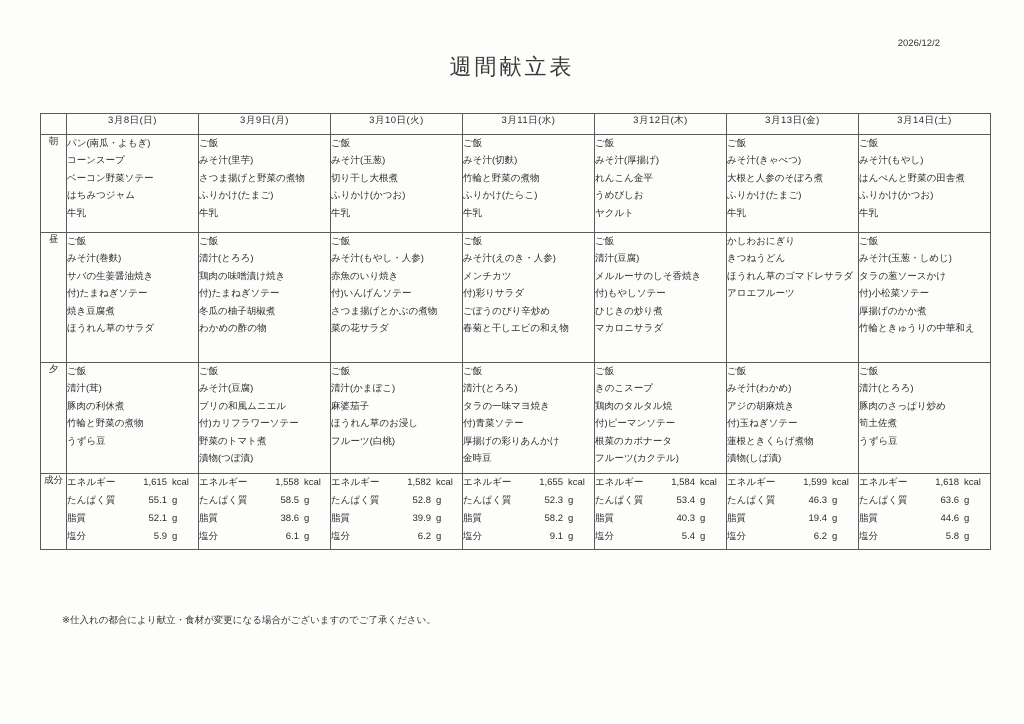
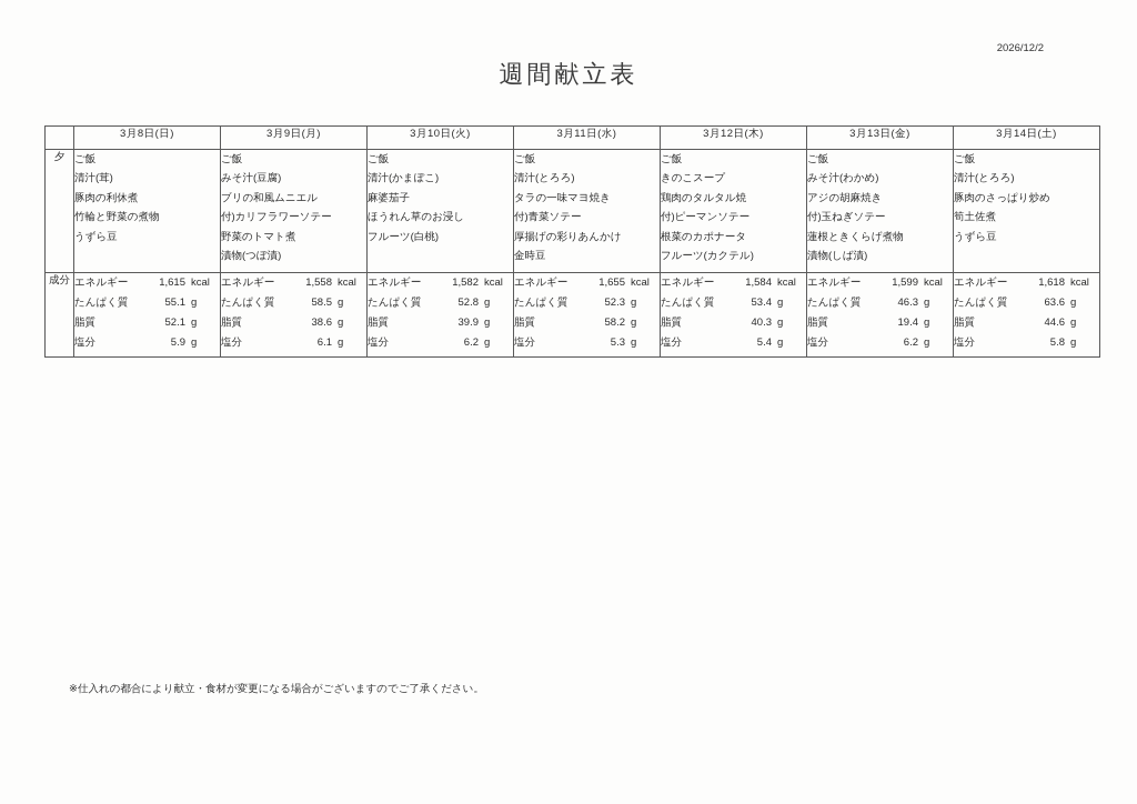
  2026/12/2
  週間献立表
  	3月8日(日)	3月9日(月)	3月10日(火)	3月11日(水)	3月12日(木)	3月13日(金)	3月14日(土)
- 朝	パン(南瓜・よもぎ)コーンスープベーコン野菜ソテーはちみつジャム牛乳	ご飯みそ汁(里芋)さつま揚げと野菜の煮物ふりかけ(たまご)牛乳	ご飯みそ汁(玉葱)切り干し大根煮ふりかけ(かつお)牛乳	ご飯みそ汁(切麩)竹輪と野菜の煮物ふりかけ(たらこ)牛乳	ご飯みそ汁(厚揚げ)れんこん金平うめびしおヤクルト	ご飯みそ汁(きゃべつ)大根と人参のそぼろ煮ふりかけ(たまご)牛乳	ご飯みそ汁(もやし)はんぺんと野菜の田舎煮ふりかけ(かつお)牛乳
- 昼	ご飯みそ汁(巻麩)サバの生姜醤油焼き付)たまねぎソテー焼き豆腐煮ほうれん草のサラダ	ご飯清汁(とろろ)鶏肉の味噌漬け焼き付)たまねぎソテー冬瓜の柚子胡椒煮わかめの酢の物	ご飯みそ汁(もやし・人参)赤魚のいり焼き付)いんげんソテーさつま揚げとかぶの煮物菜の花サラダ	ご飯みそ汁(えのき・人参)メンチカツ付)彩りサラダごぼうのぴり辛炒め春菊と干しエビの和え物	ご飯清汁(豆腐)メルルーサのしそ香焼き付)もやしソテーひじきの炒り煮マカロニサラダ	かしわおにぎりきつねうどんほうれん草のゴマドレサラダアロエフルーツ	ご飯みそ汁(玉葱・しめじ)タラの葱ソースかけ付)小松菜ソテー厚揚げのかか煮竹輪ときゅうりの中華和え
  夕	ご飯清汁(茸)豚肉の利休煮竹輪と野菜の煮物うずら豆	ご飯みそ汁(豆腐)ブリの和風ムニエル付)カリフラワーソテー野菜のトマト煮漬物(つぼ漬)	ご飯清汁(かまぼこ)麻婆茄子ほうれん草のお浸しフルーツ(白桃)	ご飯清汁(とろろ)タラの一味マヨ焼き付)青菜ソテー厚揚げの彩りあんかけ金時豆	ご飯きのこスープ鶏肉のタルタル焼付)ピーマンソテー根菜のカポナータフルーツ(カクテル)	ご飯みそ汁(わかめ)アジの胡麻焼き付)玉ねぎソテー蓮根ときくらげ煮物漬物(しば漬)	ご飯清汁(とろろ)豚肉のさっぱり炒め筍土佐煮うずら豆
- 成分	エネルギー 1,615 kcalたんぱく質 55.1 g脂質 52.1 g塩分 5.9 g	エネルギー 1,558 kcalたんぱく質 58.5 g脂質 38.6 g塩分 6.1 g	エネルギー 1,582 kcalたんぱく質 52.8 g脂質 39.9 g塩分 6.2 g	エネルギー 1,655 kcalたんぱく質 52.3 g脂質 58.2 g塩分 9.1 g	エネルギー 1,584 kcalたんぱく質 53.4 g脂質 40.3 g塩分 5.4 g	エネルギー 1,599 kcalたんぱく質 46.3 g脂質 19.4 g塩分 6.2 g	エネルギー 1,618 kcalたんぱく質 63.6 g脂質 44.6 g塩分 5.8 g
+ 成分	エネルギー 1,615 kcalたんぱく質 55.1 g脂質 52.1 g塩分 5.9 g	エネルギー 1,558 kcalたんぱく質 58.5 g脂質 38.6 g塩分 6.1 g	エネルギー 1,582 kcalたんぱく質 52.8 g脂質 39.9 g塩分 6.2 g	エネルギー 1,655 kcalたんぱく質 52.3 g脂質 58.2 g塩分 5.3 g	エネルギー 1,584 kcalたんぱく質 53.4 g脂質 40.3 g塩分 5.4 g	エネルギー 1,599 kcalたんぱく質 46.3 g脂質 19.4 g塩分 6.2 g	エネルギー 1,618 kcalたんぱく質 63.6 g脂質 44.6 g塩分 5.8 g
  ※仕入れの都合により献立・食材が変更になる場合がございますのでご了承ください。
